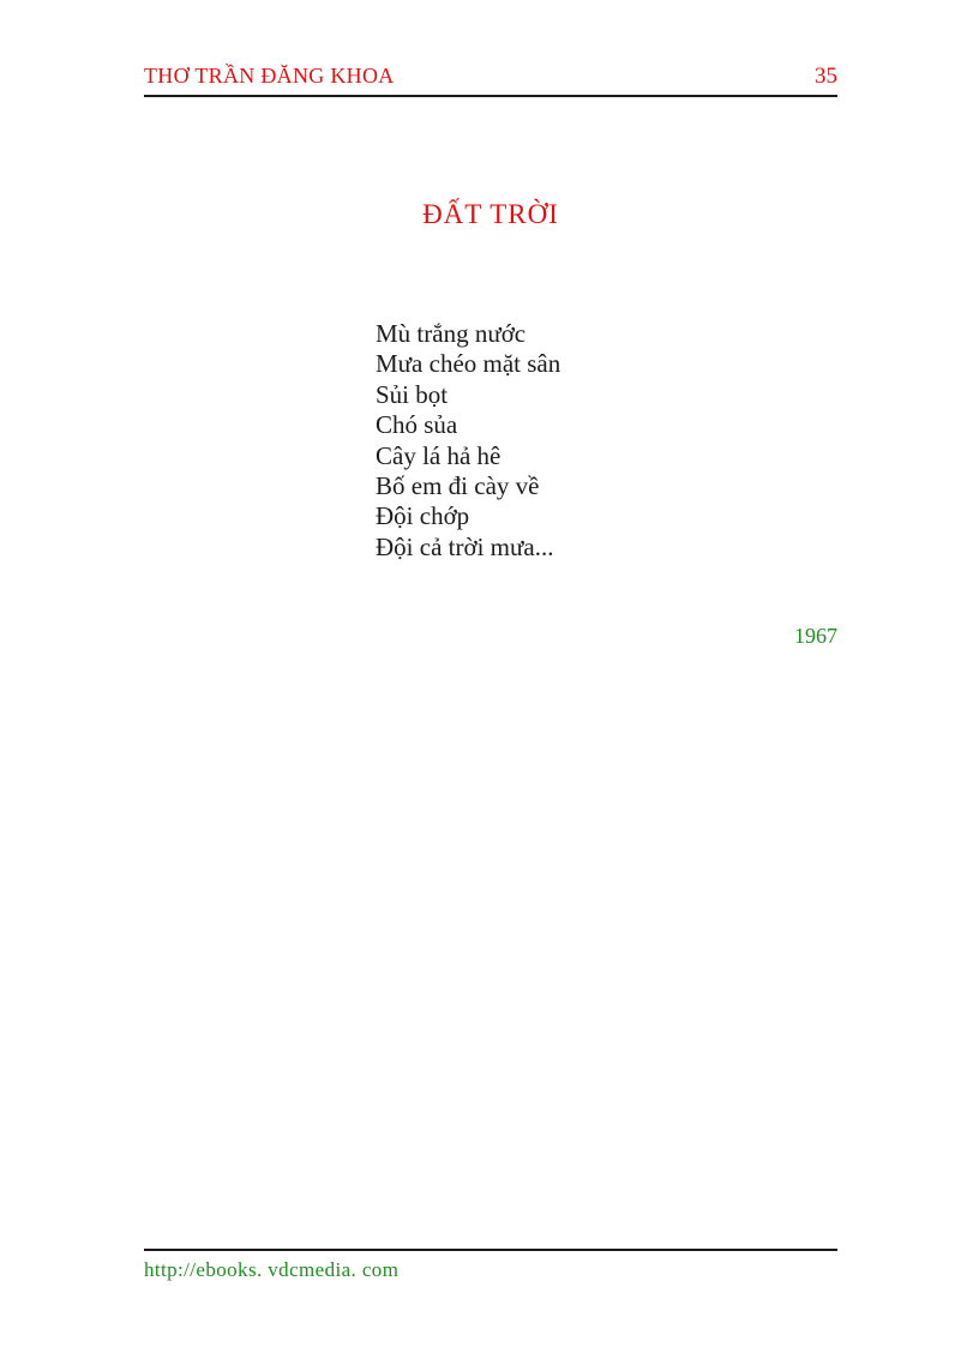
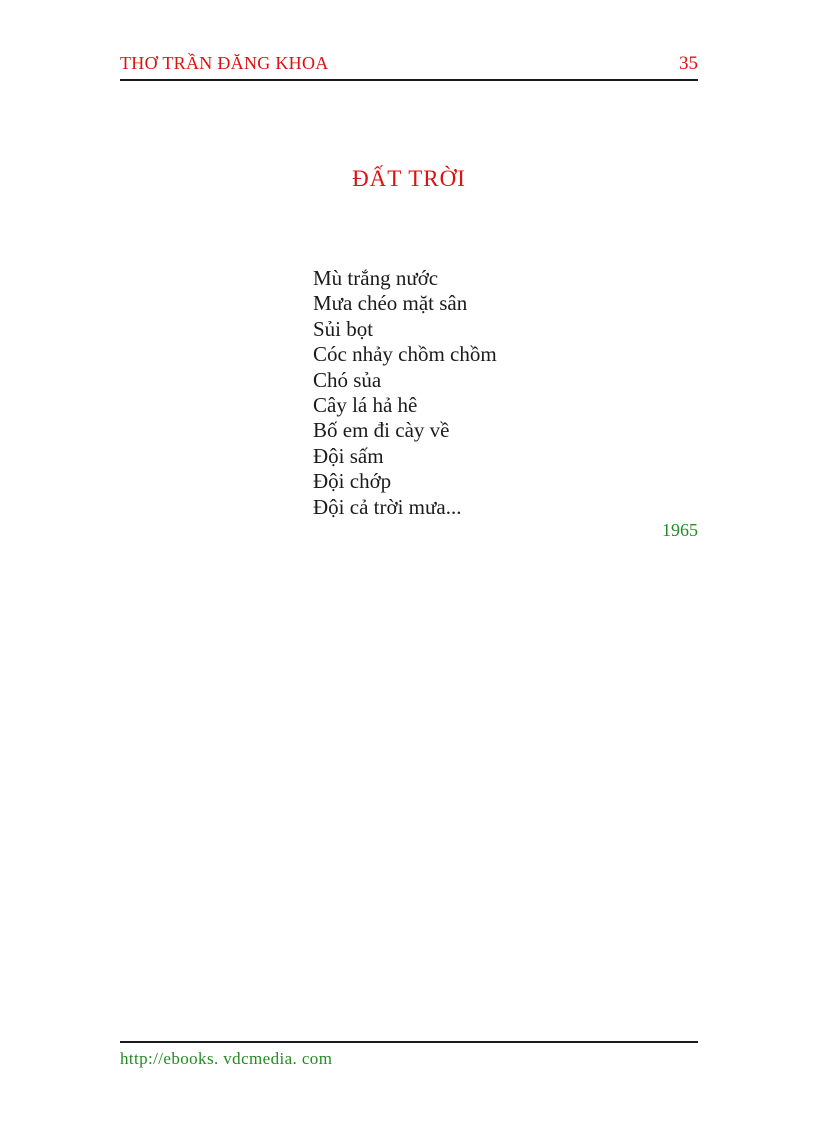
  THƠ TRẦN ĐĂNG KHOA
  35
  ĐẤT TRỜI
  Mù trắng nước
  Mưa chéo mặt sân
  Sủi bọt
+ Cóc nhảy chồm chồm
  Chó sủa
  Cây lá hả hê
  Bố em đi cày về
+ Đội sấm
  Đội chớp
  Đội cả trời mưa...
- 1967
+ 1965
  http://ebooks. vdcmedia. com
